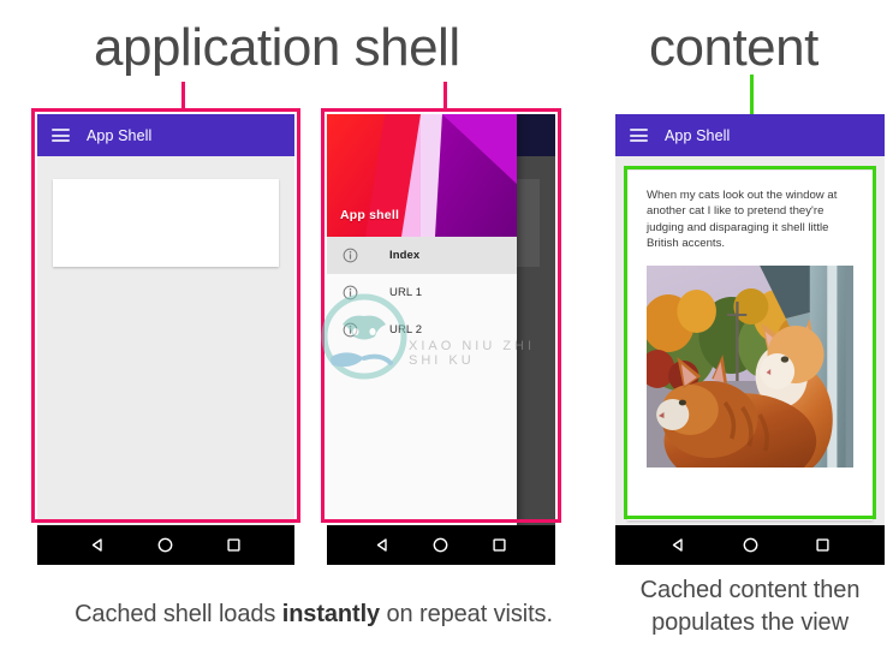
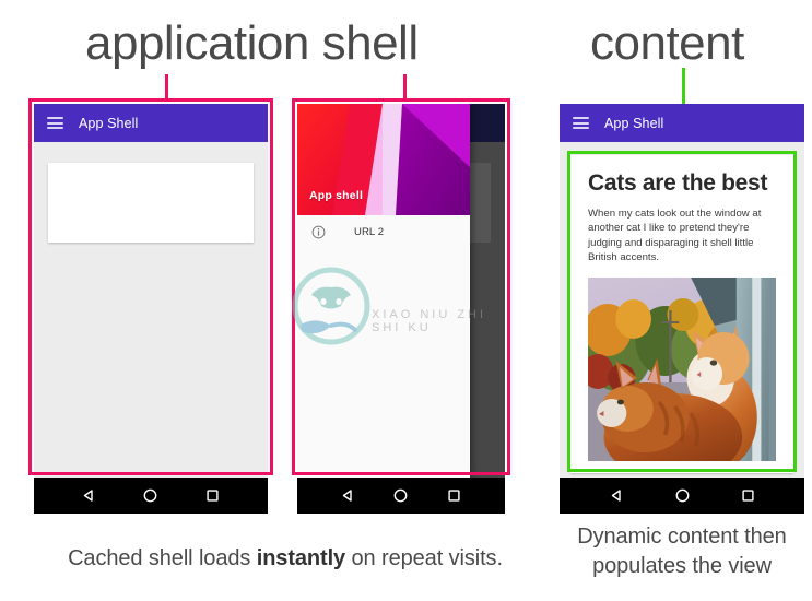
  application shell
  content
  App Shell
  App shell
- Index
- URL 1
  URL 2
  App Shell
+ Cats are the best
  When my cats look out the window at another cat I like to pretend they're judging and disparaging it shell little British accents.
  XIAO NIU ZHI SHI KU
  Cached shell loads instantly on repeat visits.
- Cached content then populates the view
+ Dynamic content then populates the view
